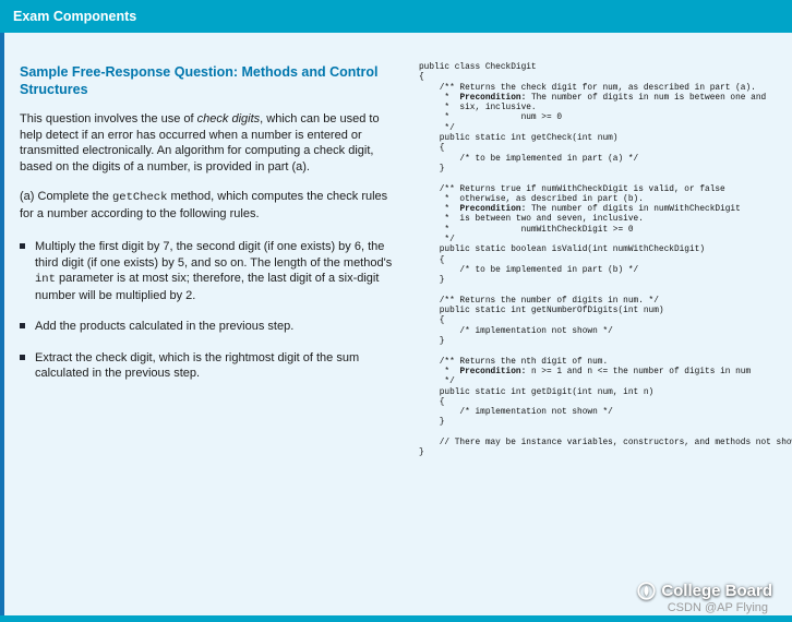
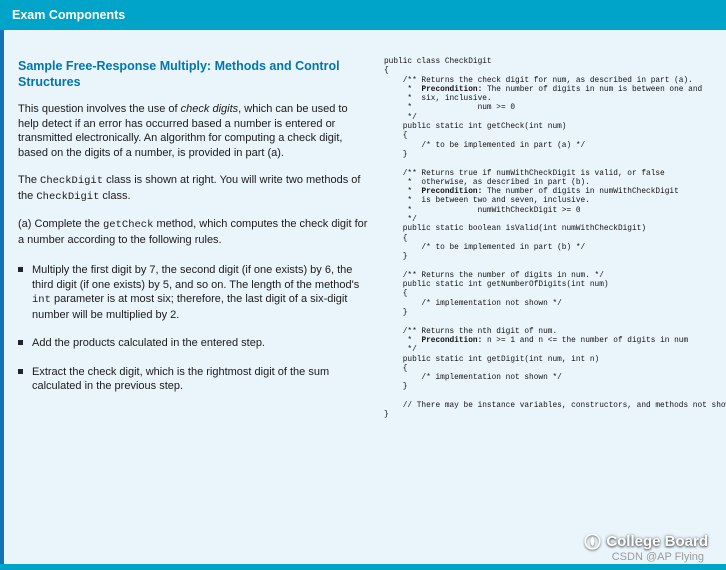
  Exam Components
- Sample Free-Response Question: Methods and Control Structures
+ Sample Free-Response Multiply: Methods and Control Structures
- This question involves the use of check digits, which can be used to help detect if an error has occurred when a number is entered or transmitted electronically. An algorithm for computing a check digit, based on the digits of a number, is provided in part (a).
+ This question involves the use of check digits, which can be used to help detect if an error has occurred based a number is entered or transmitted electronically. An algorithm for computing a check digit, based on the digits of a number, is provided in part (a).
+ The CheckDigit class is shown at right. You will write two methods of the CheckDigit class.
- (a) Complete the getCheck method, which computes the check rules for a number according to the following rules.
+ (a) Complete the getCheck method, which computes the check digit for a number according to the following rules.
  Multiply the first digit by 7, the second digit (if one exists) by 6, the third digit (if one exists) by 5, and so on. The length of the method's int parameter is at most six; therefore, the last digit of a six-digit number will be multiplied by 2.
- Add the products calculated in the previous step.
+ Add the products calculated in the entered step.
  Extract the check digit, which is the rightmost digit of the sum calculated in the previous step.
  public class CheckDigit
  {
  /** Returns the check digit for num, as described in part (a).
  * Precondition: The number of digits in num is between one and
  * six, inclusive.
  * num >= 0
  */
  public static int getCheck(int num)
  {
  /* to be implemented in part (a) */
  }
  /** Returns true if numWithCheckDigit is valid, or false
  * otherwise, as described in part (b).
  * Precondition: The number of digits in numWithCheckDigit
  * is between two and seven, inclusive.
  * numWithCheckDigit >= 0
  */
  public static boolean isValid(int numWithCheckDigit)
  {
  /* to be implemented in part (b) */
  }
  /** Returns the number of digits in num. */
  public static int getNumberOfDigits(int num)
  {
  /* implementation not shown */
  }
  /** Returns the nth digit of num.
  * Precondition: n >= 1 and n <= the number of digits in num
  */
  public static int getDigit(int num, int n)
  {
  /* implementation not shown */
  }
  // There may be instance variables, constructors, and methods not sho
  }
  College Board
  CSDN @AP Flying
